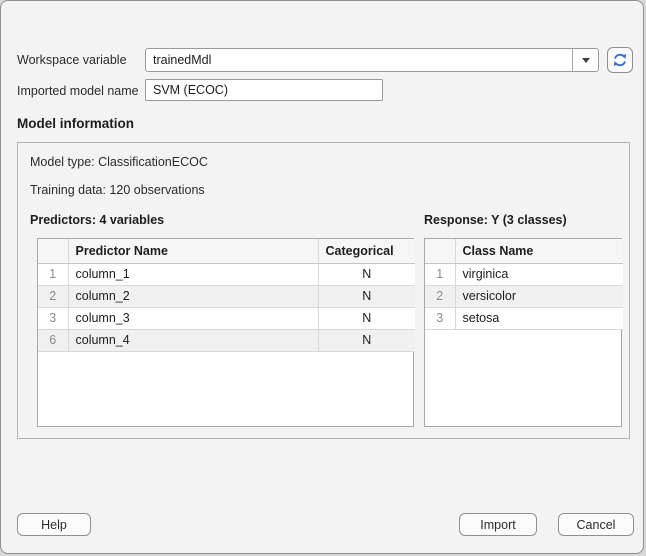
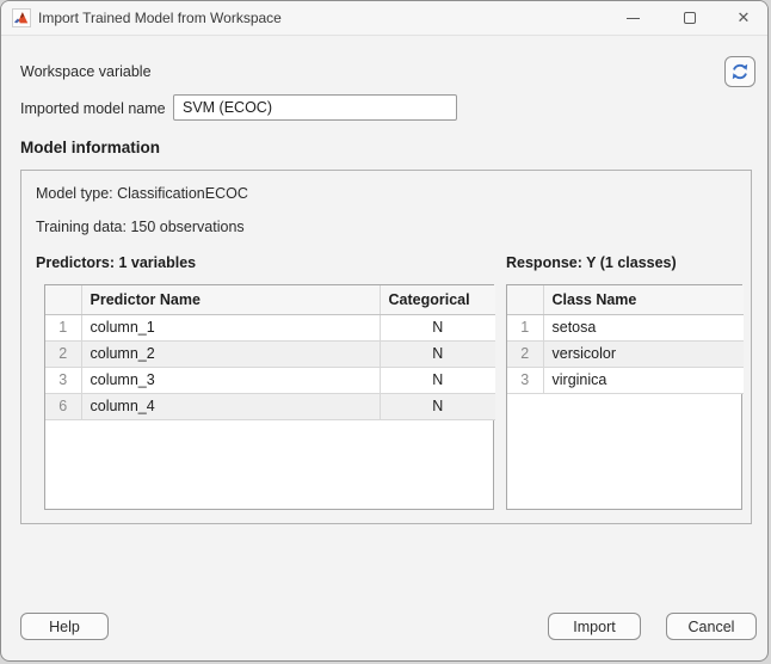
+ Import Trained Model from Workspace
+ ✕
  Workspace variable
- trainedMdl
  Imported model name
  SVM (ECOC)
  Model information
  Model type: ClassificationECOC
- Training data: 120 observations
+ Training data: 150 observations
- Predictors: 4 variables
+ Predictors: 1 variables
- Response: Y (3 classes)
+ Response: Y (1 classes)
  	Predictor Name	Categorical
  1	column_1	N
  2	column_2	N
  3	column_3	N
  6	column_4	N
  	Class Name
- 1	virginica
+ 1	setosa
  2	versicolor
- 3	setosa
+ 3	virginica
  Help
  Import
  Cancel
